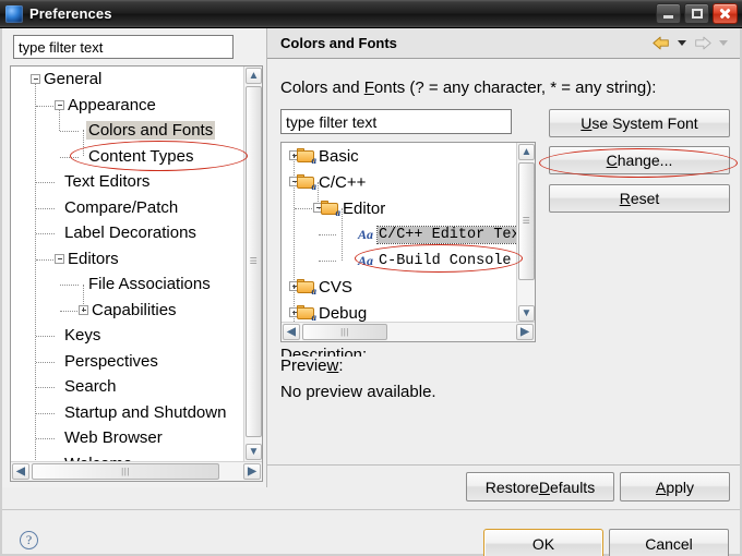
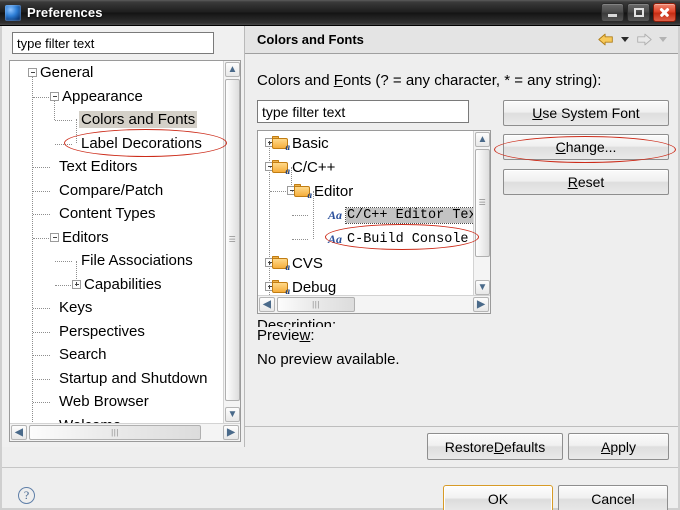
  Preferences
  type filter text
  General
  Appearance
  Colors and Fonts
- Content Types
+ Label Decorations
  Text Editors
  Compare/Patch
- Label Decorations
+ Content Types
  Editors
  File Associations
  Capabilities
  Keys
  Perspectives
  Search
  Startup and Shutdown
  Web Browser
  ▲
  ☰
  ▼
  ◀
  |||
  ▶
  Colors and Fonts
  Colors and Fonts (? = any character, * = any string):
  type filter text
  a
  Basic
  a
  C/C++
  a
  Editor
  Aa
  C/C++ Editor Te
  Aa
  C-Build Console
  a
  CVS
  a
  Debug
  ▲
  ☰
  ▼
  ◀
  |||
  ▶
  U
  se System Font
  C
  hange...
  R
  eset
  Description:
  Preview:
  No preview available.
  Restore
  D
  efaults
  A
  pply
  ?
  OK
  Cancel
